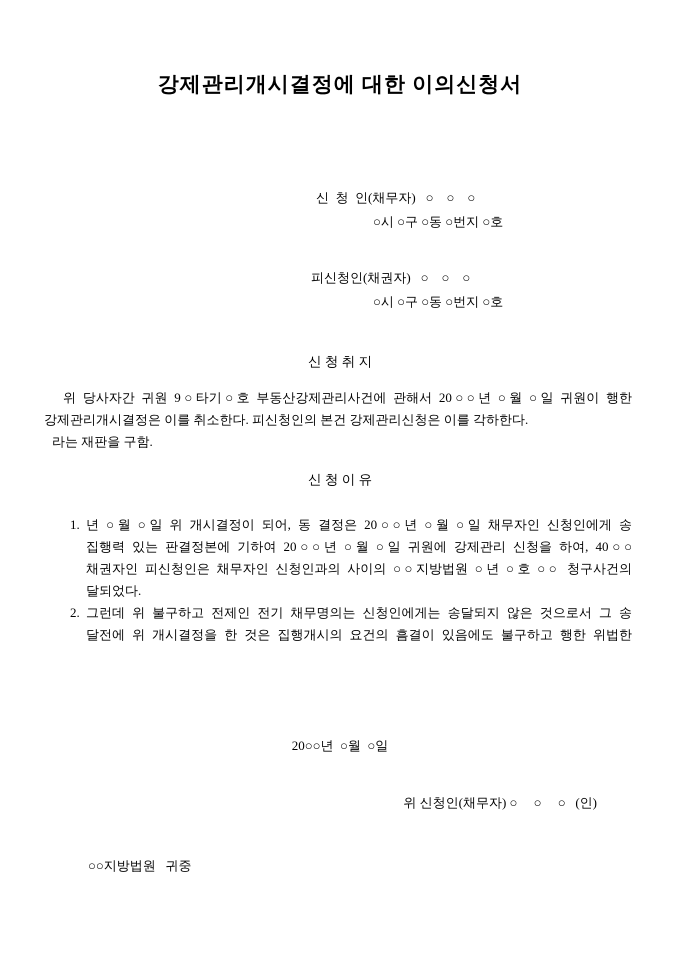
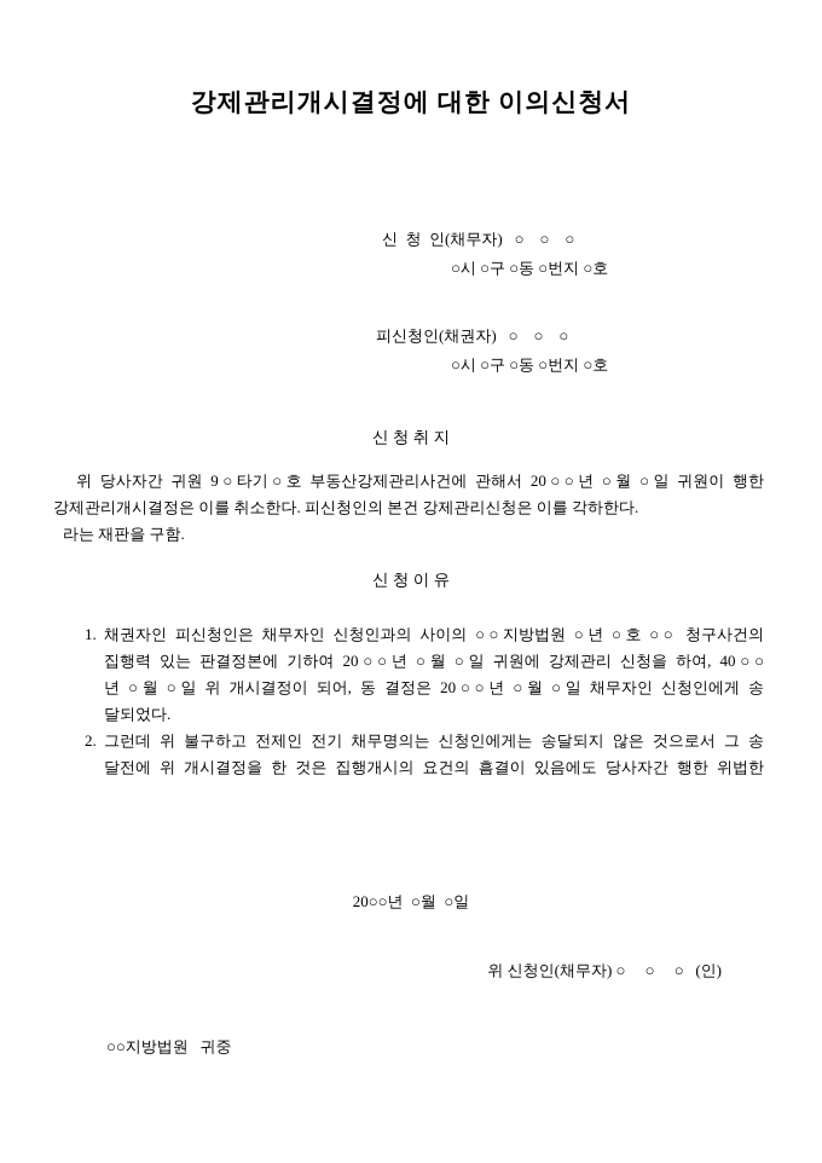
  강제관리개시결정에 대한 이의신청서
  신 청 인(채무자) ○ ○ ○
  ○시 ○구 ○동 ○번지 ○호
  피신청인(채권자) ○ ○ ○
  ○시 ○구 ○동 ○번지 ○호
  신 청 취 지
  위 당사자간 귀원 9○타기○호 부동산강제관리사건에 관해서 20○○년 ○월 ○일 귀원이 행한
  강제관리개시결정은 이를 취소한다. 피신청인의 본건 강제관리신청은 이를 각하한다.
  라는 재판을 구함.
  신 청 이 유
  1.
- 년 ○월 ○일 위 개시결정이 되어, 동 결정은 20○○년 ○월 ○일 채무자인 신청인에게 송
+ 채권자인 피신청인은 채무자인 신청인과의 사이의 ○○지방법원 ○년 ○호 ○○ 청구사건의
  집행력 있는 판결정본에 기하여 20○○년 ○월 ○일 귀원에 강제관리 신청을 하여, 40○○
- 채권자인 피신청인은 채무자인 신청인과의 사이의 ○○지방법원 ○년 ○호 ○○ 청구사건의
+ 년 ○월 ○일 위 개시결정이 되어, 동 결정은 20○○년 ○월 ○일 채무자인 신청인에게 송
  달되었다.
  2.
  그런데 위 불구하고 전제인 전기 채무명의는 신청인에게는 송달되지 않은 것으로서 그 송
- 달전에 위 개시결정을 한 것은 집행개시의 요건의 흠결이 있음에도 불구하고 행한 위법한
+ 달전에 위 개시결정을 한 것은 집행개시의 요건의 흠결이 있음에도 당사자간 행한 위법한
  20○○년 ○월 ○일
  위 신청인(채무자) ○ ○ ○ (인)
  ○○지방법원 귀중
